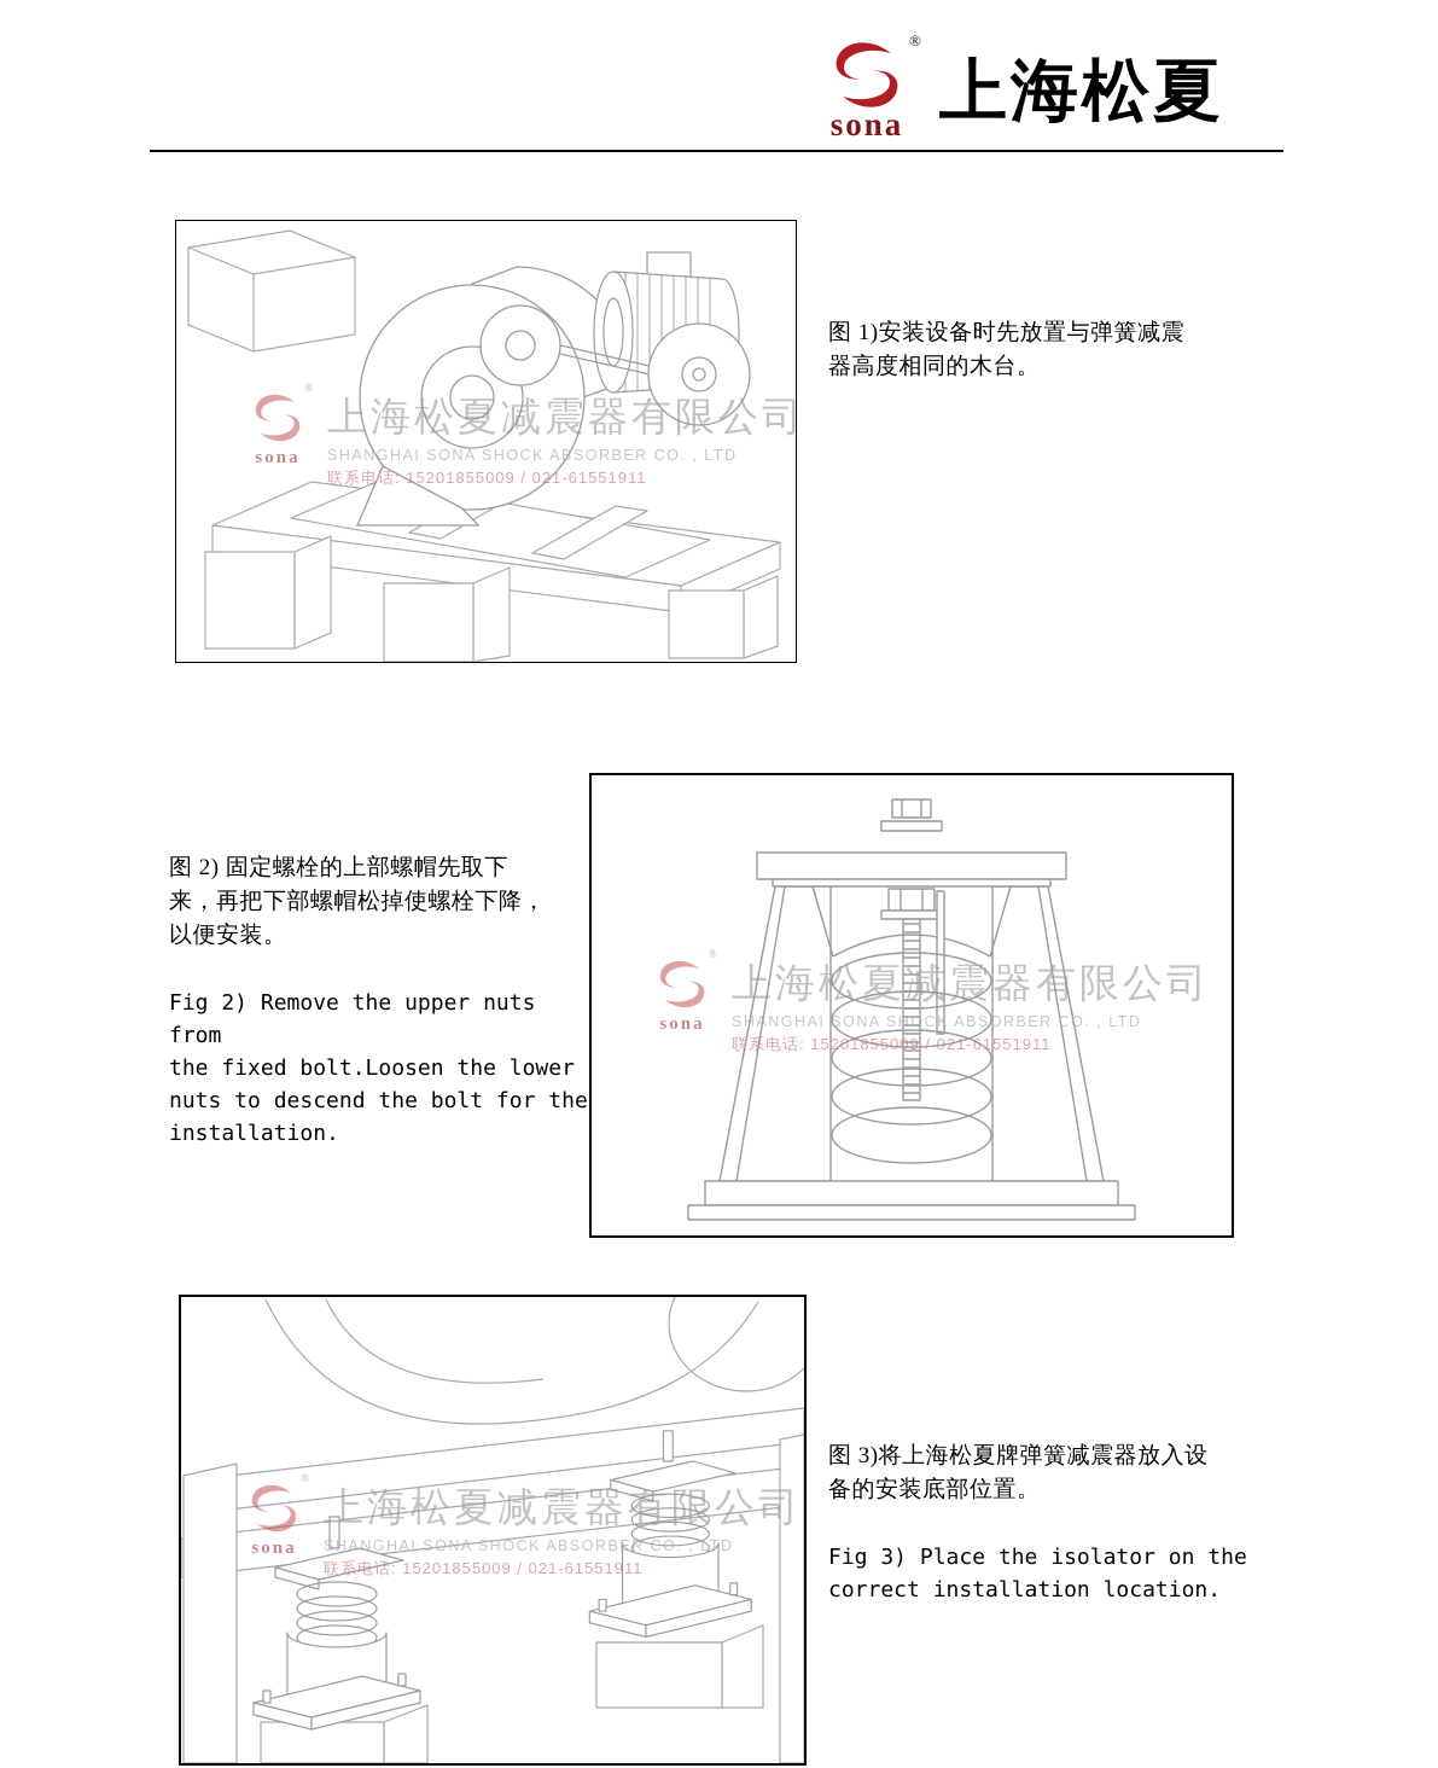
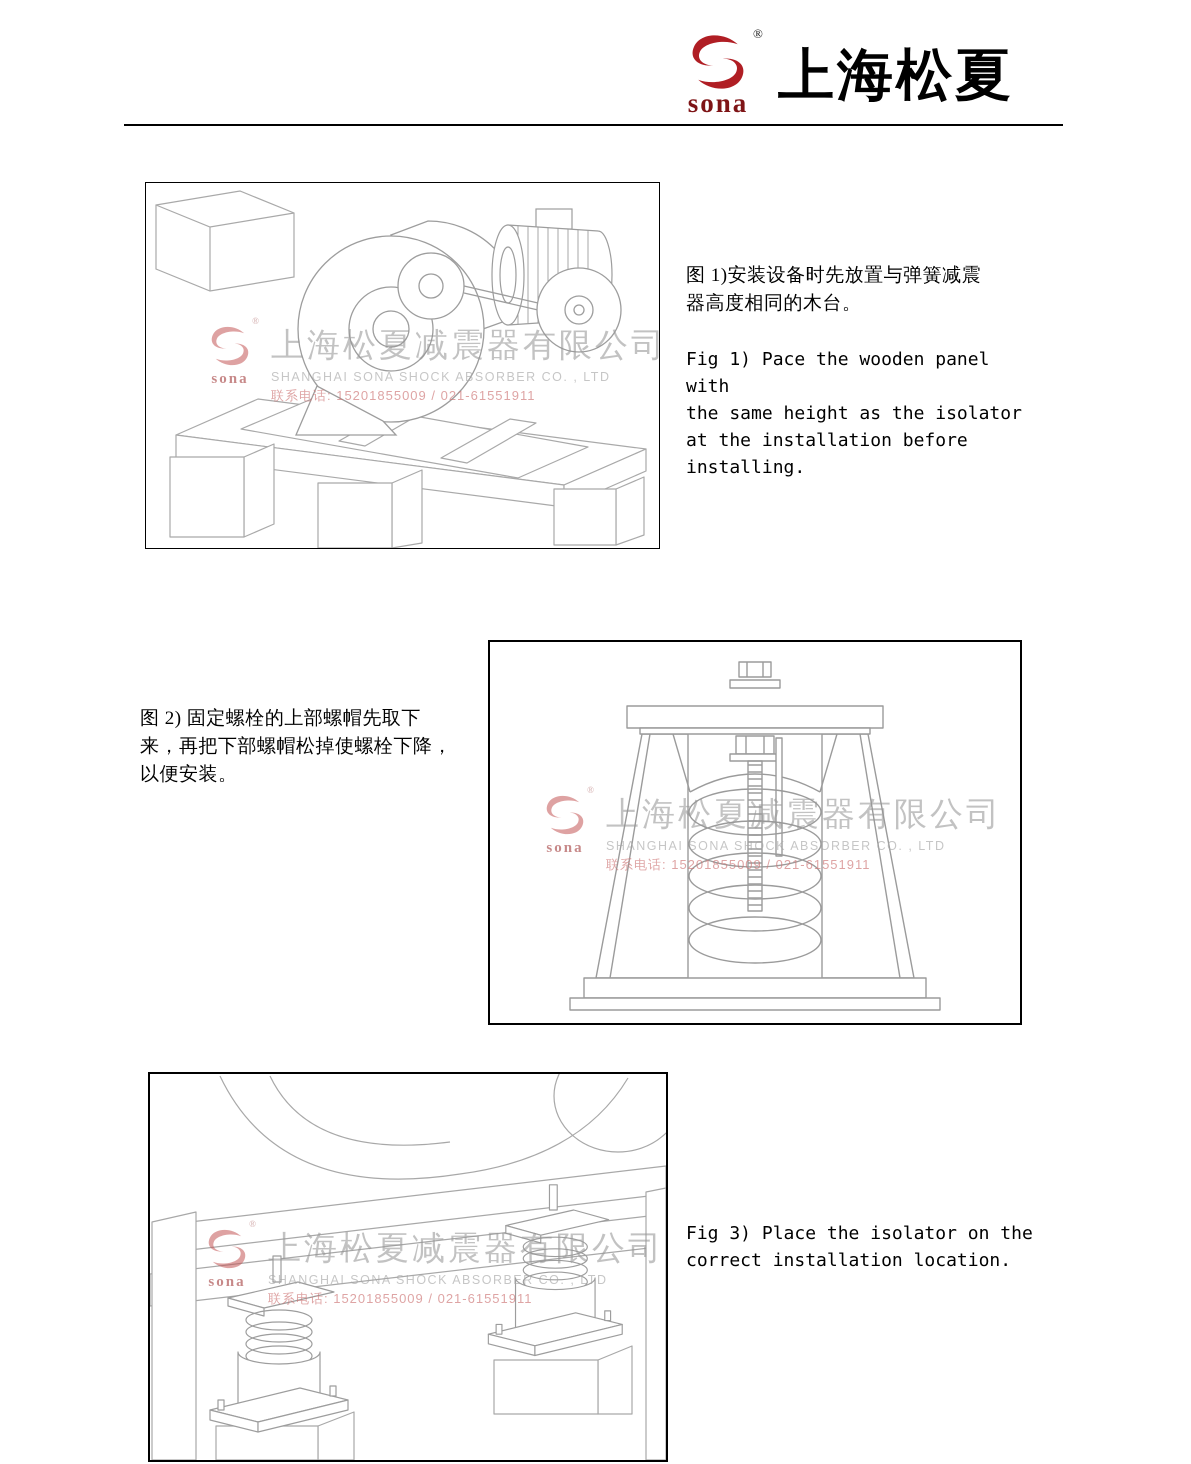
  ®
  sona
  上海松夏
  ®
  sona
  上海松夏减震器有限公司
  SHANGHAI SONA SHOCK ABSORBER CO. , LTD
  联系电话: 15201855009 / 021-61551911
  图 1)安装设备时先放置与弹簧减震
  器高度相同的木台。
+ Fig 1) Pace the wooden panel with
+ the same height as the isolator
+ at the installation before
+ installing.
  ®
  sona
  上海松夏减震器有限公司
  SHANGHAI SONA SHOCK ABSORBER CO. , LTD
  联系电话: 15201855009 / 021-61551911
  图 2) 固定螺栓的上部螺帽先取下
  来，再把下部螺帽松掉使螺栓下降，
  以便安装。
- Fig 2) Remove the upper nuts from
- the fixed bolt.Loosen the lower
- nuts to descend the bolt for the
- installation.
  ®
  sona
  上海松夏减震器有限公司
  SHANGHAI SONA SHOCK ABSORBER CO. , LTD
  联系电话: 15201855009 / 021-61551911
- 图 3)将上海松夏牌弹簧减震器放入设
- 备的安装底部位置。
  Fig 3) Place the isolator on the
  correct installation location.
